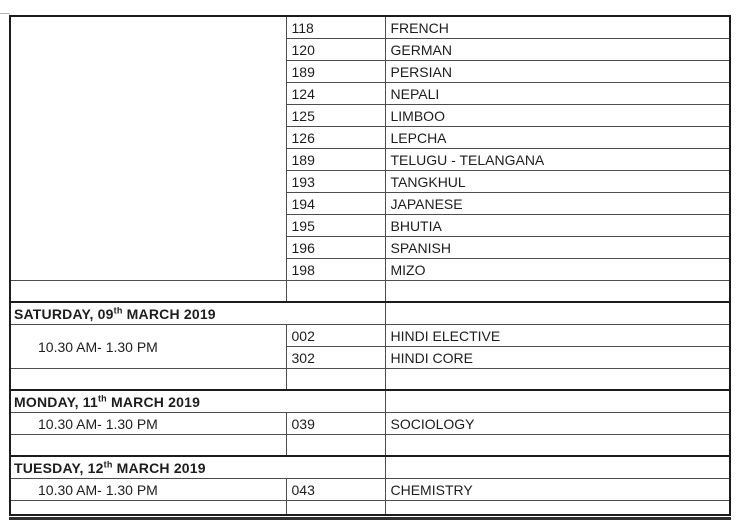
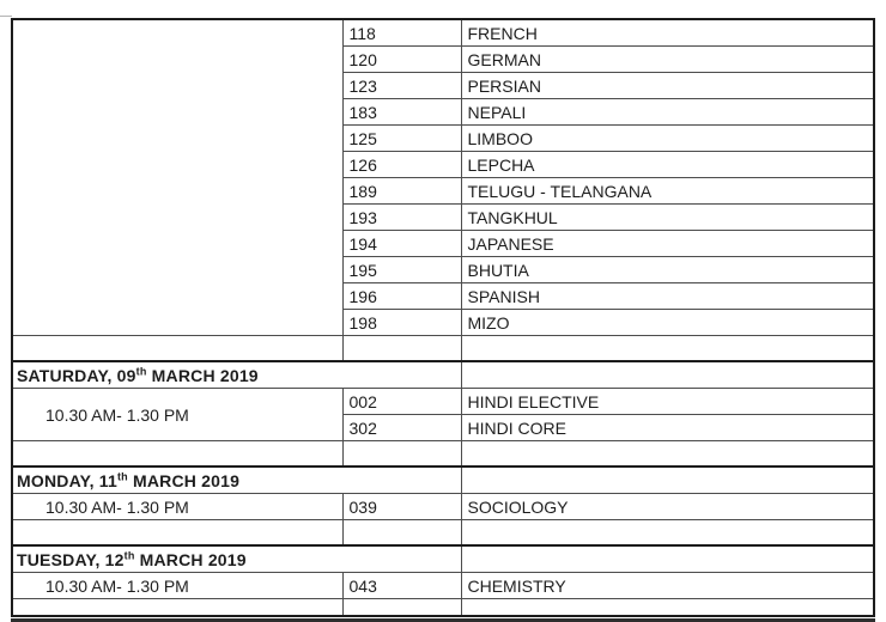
  	118	FRENCH
  120	GERMAN
- 189	PERSIAN
+ 123	PERSIAN
- 124	NEPALI
+ 183	NEPALI
  125	LIMBOO
  126	LEPCHA
  189	TELUGU - TELANGANA
  193	TANGKHUL
  194	JAPANESE
  195	BHUTIA
  196	SPANISH
  198	MIZO
  SATURDAY, 09th MARCH 2019
  10.30 AM- 1.30 PM	002	HINDI ELECTIVE
  302	HINDI CORE
  MONDAY, 11th MARCH 2019
  10.30 AM- 1.30 PM	039	SOCIOLOGY
  TUESDAY, 12th MARCH 2019
  10.30 AM- 1.30 PM	043	CHEMISTRY
